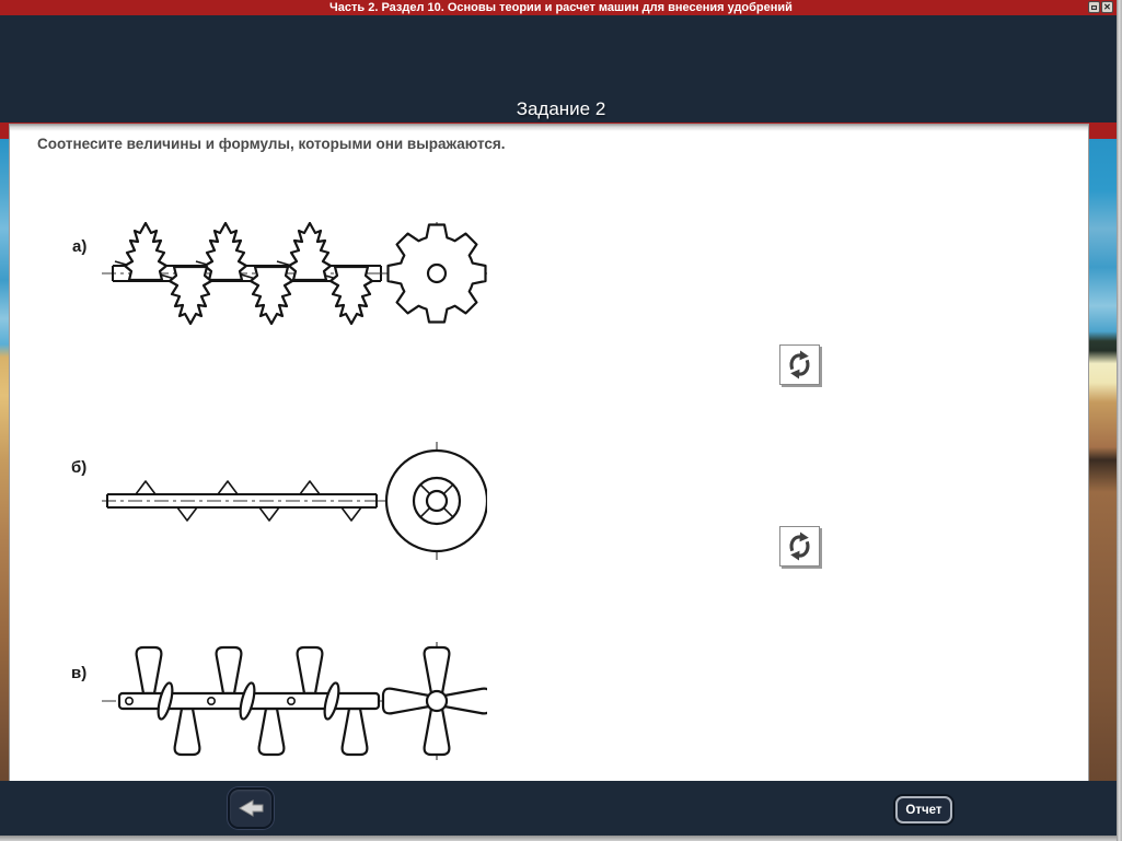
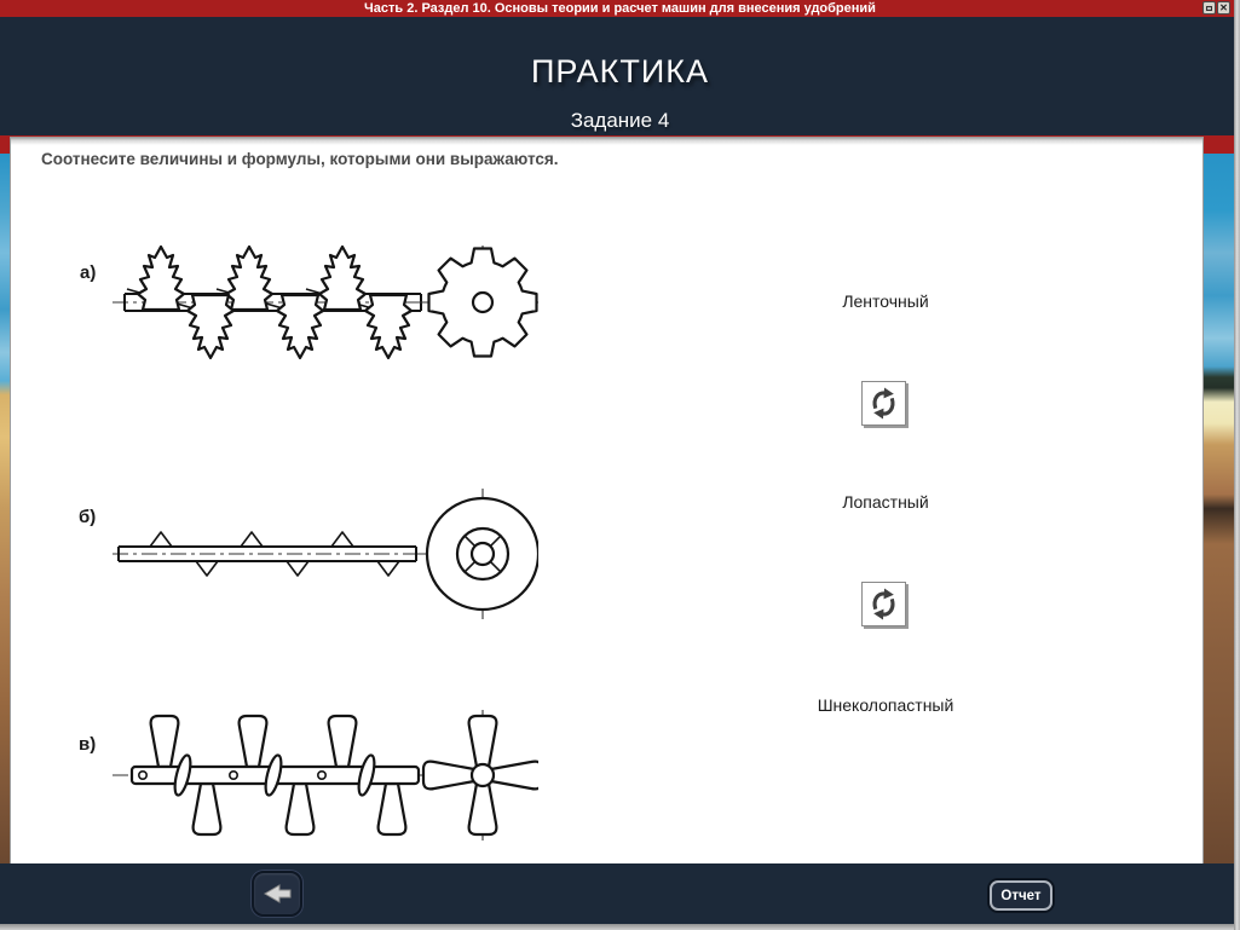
  Часть 2. Раздел 10. Основы теории и расчет машин для внесения удобрений
  ✕
+ ПРАКТИКА
- Задание 2
+ Задание 4
  Соотнесите величины и формулы, которыми они выражаются.
  а)
  б)
  в)
+ Ленточный
+ Лопастный
+ Шнеколопастный
  Отчет
